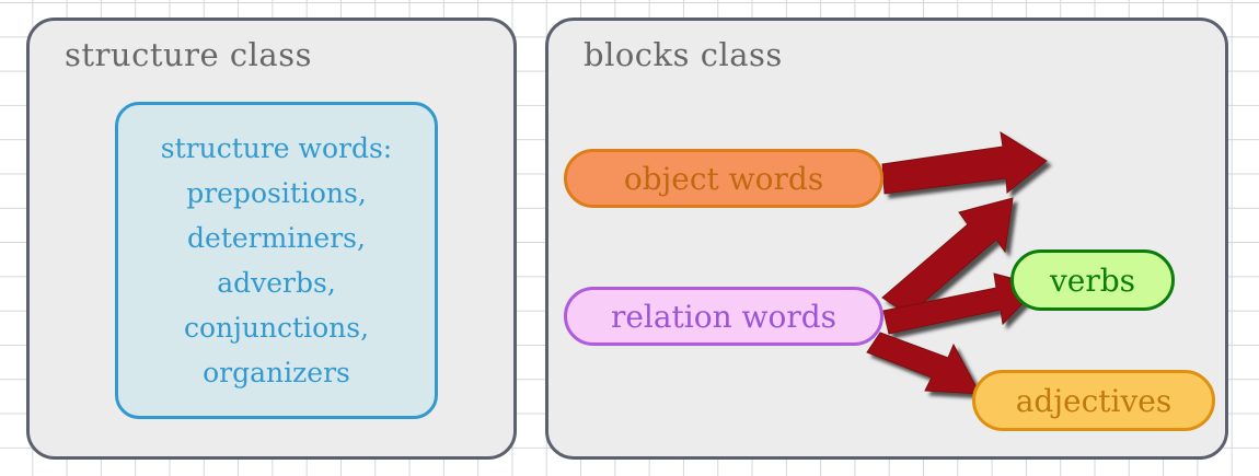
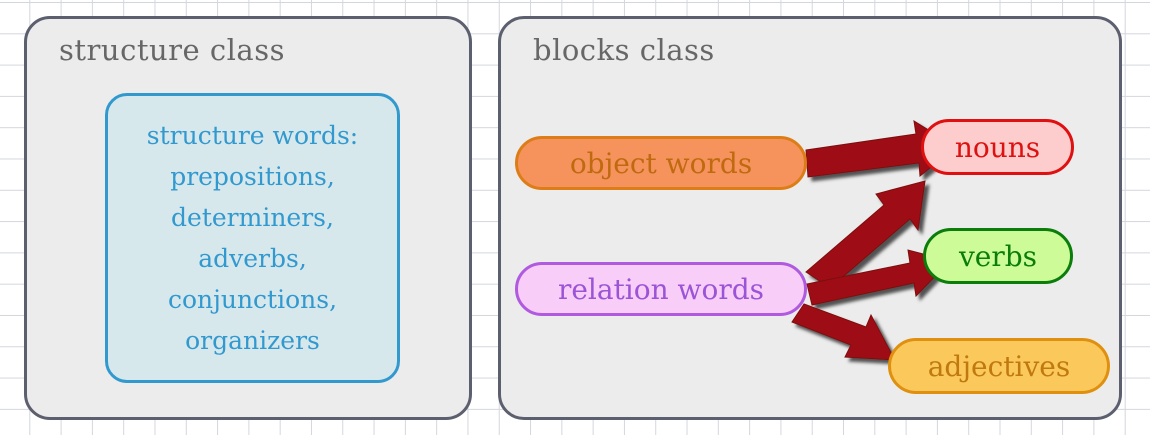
  structure class
  structure words:
  prepositions,
  determiners,
  adverbs,
  conjunctions,
  organizers
  blocks class
  object words
  relation words
+ nouns
  verbs
  adjectives
